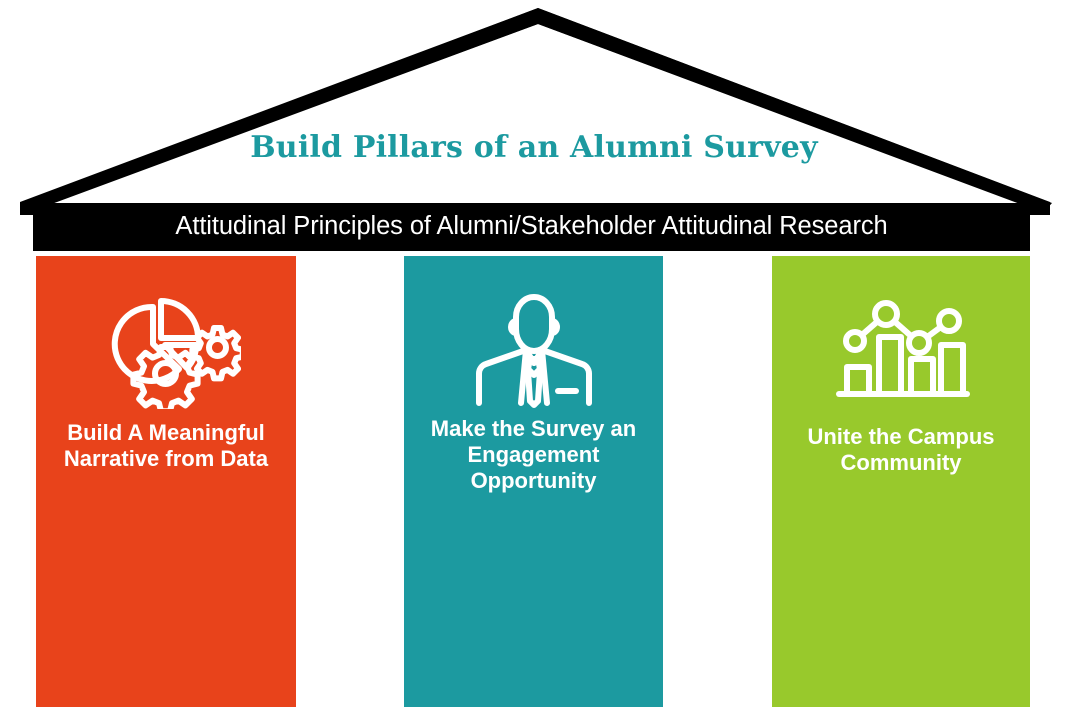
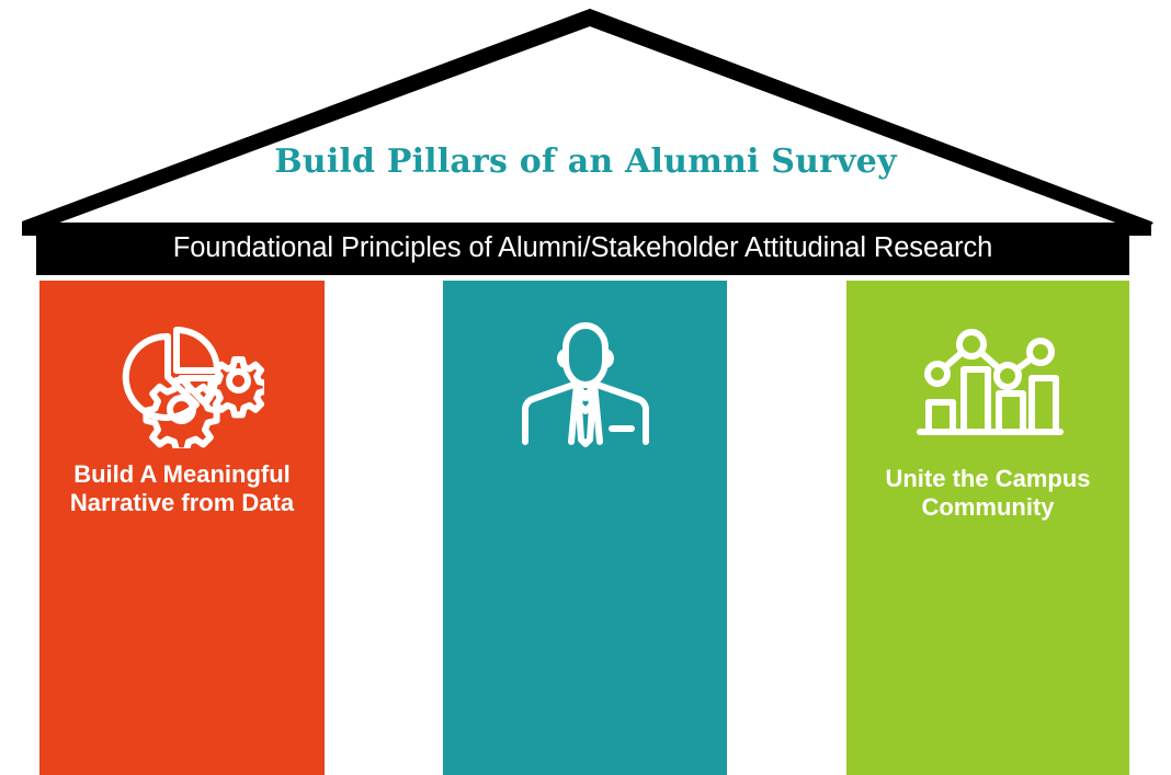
  Build Pillars of an Alumni Survey
- Attitudinal Principles of Alumni/Stakeholder Attitudinal Research
+ Foundational Principles of Alumni/Stakeholder Attitudinal Research
  Build A Meaningful
  Narrative from Data
- Make the Survey an
- Engagement
- Opportunity
  Unite the Campus
  Community
